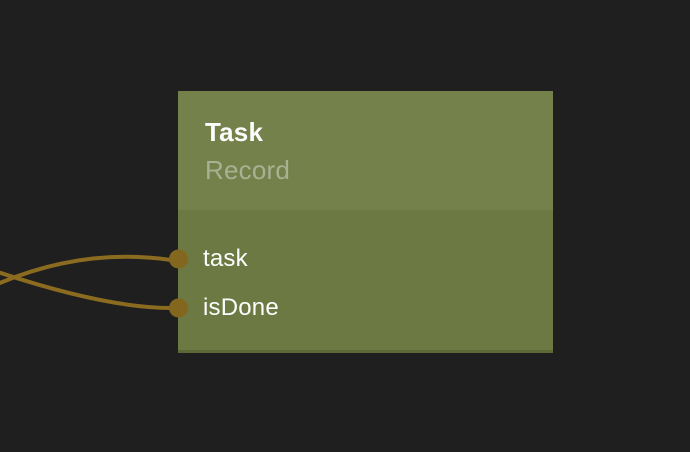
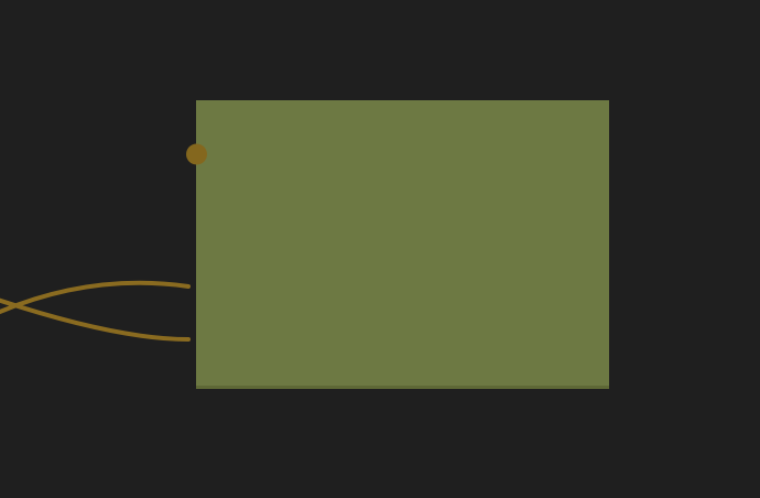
- Task
- Record
- task
- isDone
